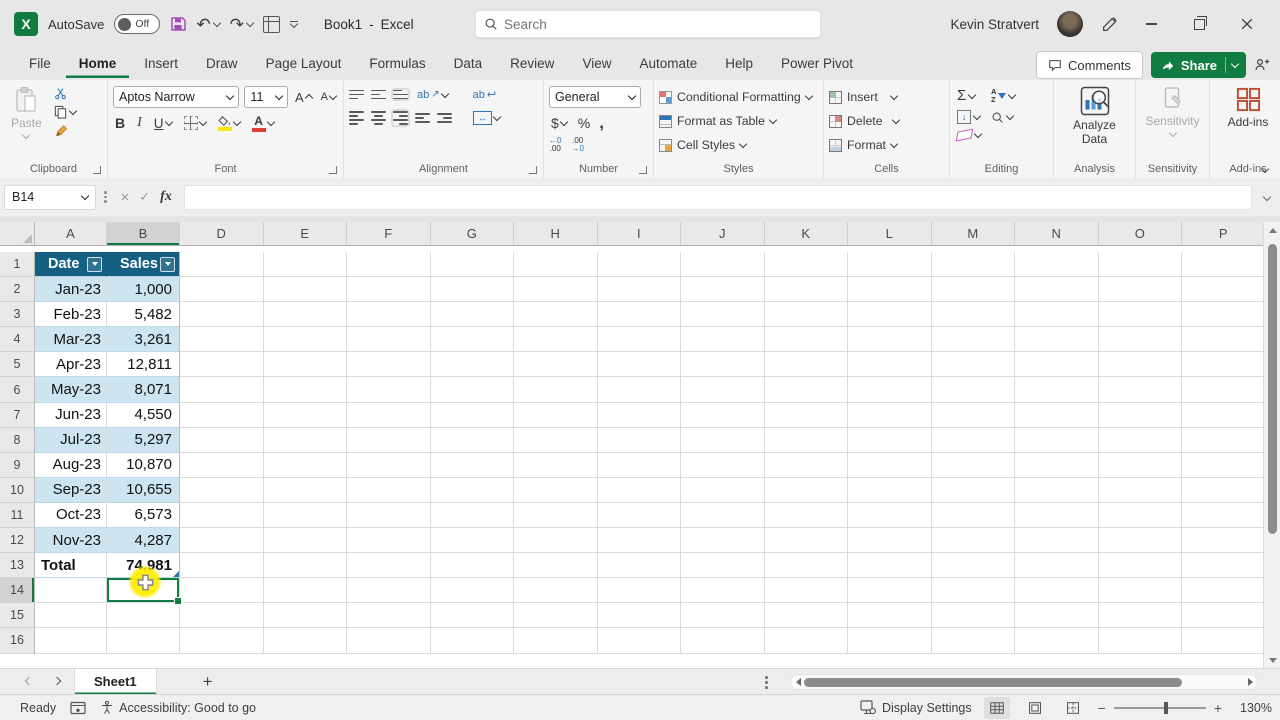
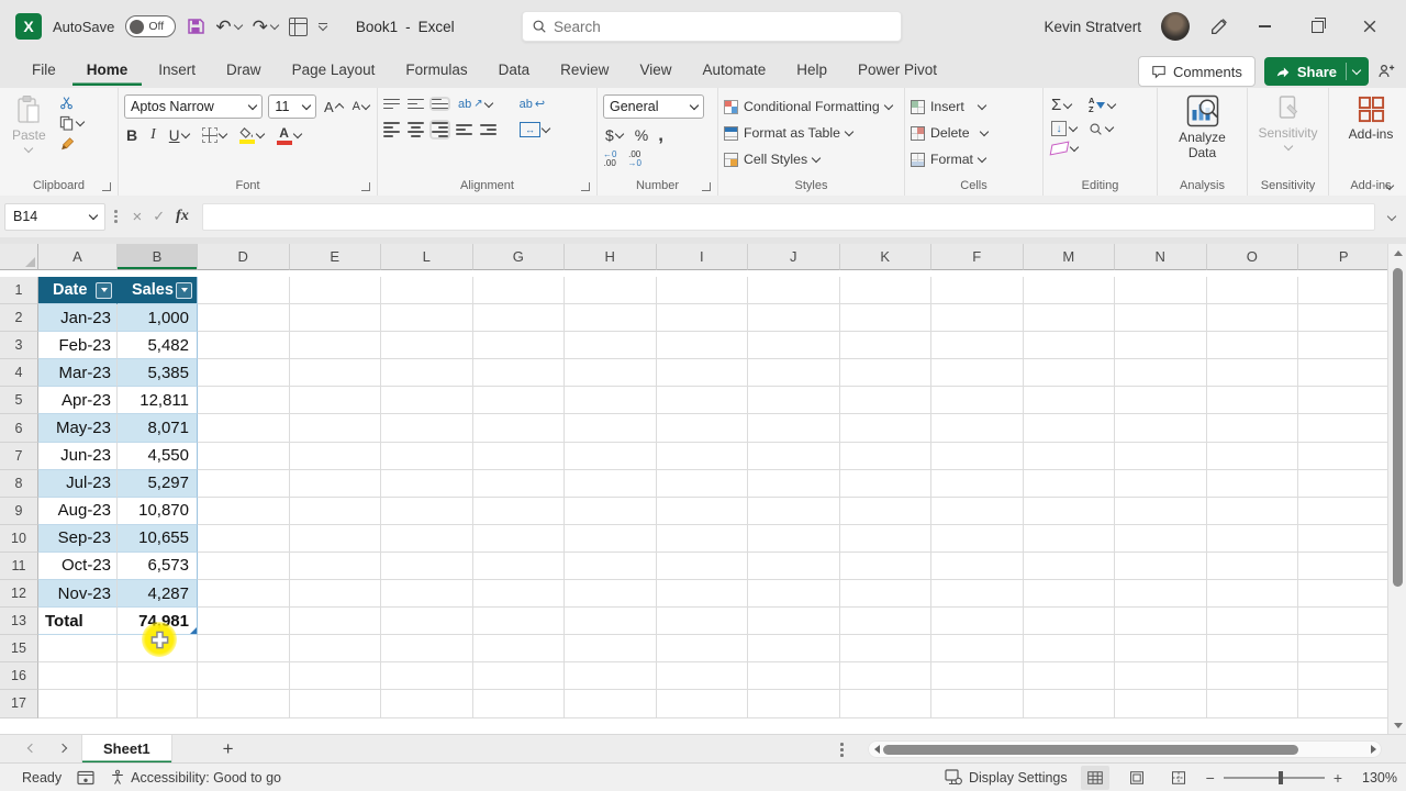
  X
  AutoSave
  Off
  ↶
  ↷
  Book1
  -
  Excel
  Search
  Kevin Stratvert
  File
  Home
  Insert
  Draw
  Page Layout
  Formulas
  Data
  Review
  View
  Automate
  Help
  Power Pivot
  Comments
  Share
  Paste
  Clipboard
  Aptos Narrow
  11
  A
  A
  B
  I
  U
  A
  Font
  ab
  ↗
  ab
  ↩
  ↔
  Alignment
  General
  $
  %
  ,
  ←0
  .00
  .00
  →0
  Number
  Conditional Formatting
  Format as Table
  Cell Styles
  Styles
  Insert
  Delete
  Format
  Cells
  Σ
  A
  Z
  ↓
  Editing
  Analyze Data
  Analysis
  Sensitivity
  Sensitivity
  Add-ins
  Add-ins
  B14
  ×
  ✓
  fx
  A
  B
  D
  E
- F
+ L
  G
  H
  I
  J
  K
- L
+ F
  M
  N
  O
  P
  1
  Date
  Sales
  2
  Jan-23
  1,000
  3
  Feb-23
  5,482
  4
  Mar-23
- 3,261
+ 5,385
  5
  Apr-23
  12,811
  6
  May-23
  8,071
  7
  Jun-23
  4,550
  8
  Jul-23
  5,297
  9
  Aug-23
  10,870
  10
  Sep-23
  10,655
  11
  Oct-23
  6,573
  12
  Nov-23
  4,287
  13
  Total
  74981
- 14
  15
  16
+ 17
  Sheet1
  +
  Ready
  Accessibility: Good to go
  Display Settings
  −
  +
  130%
